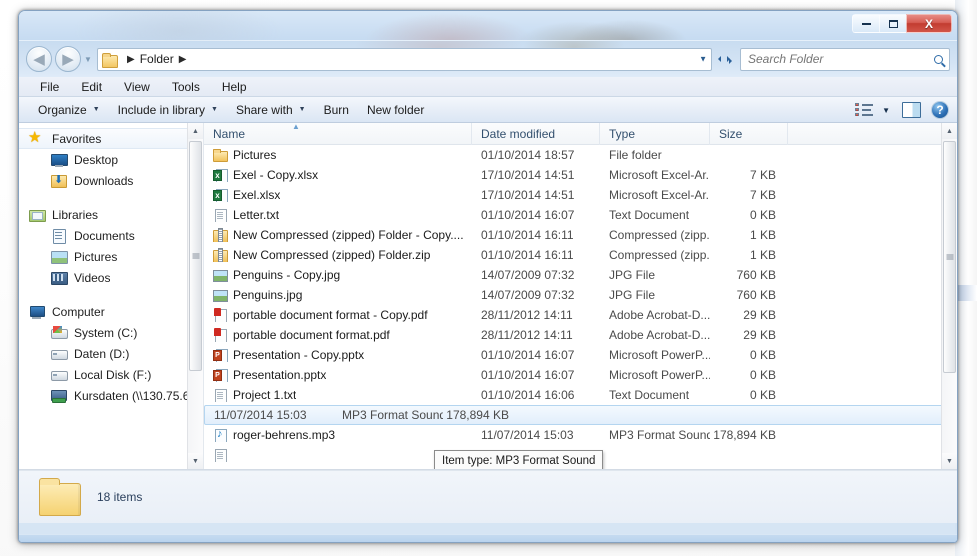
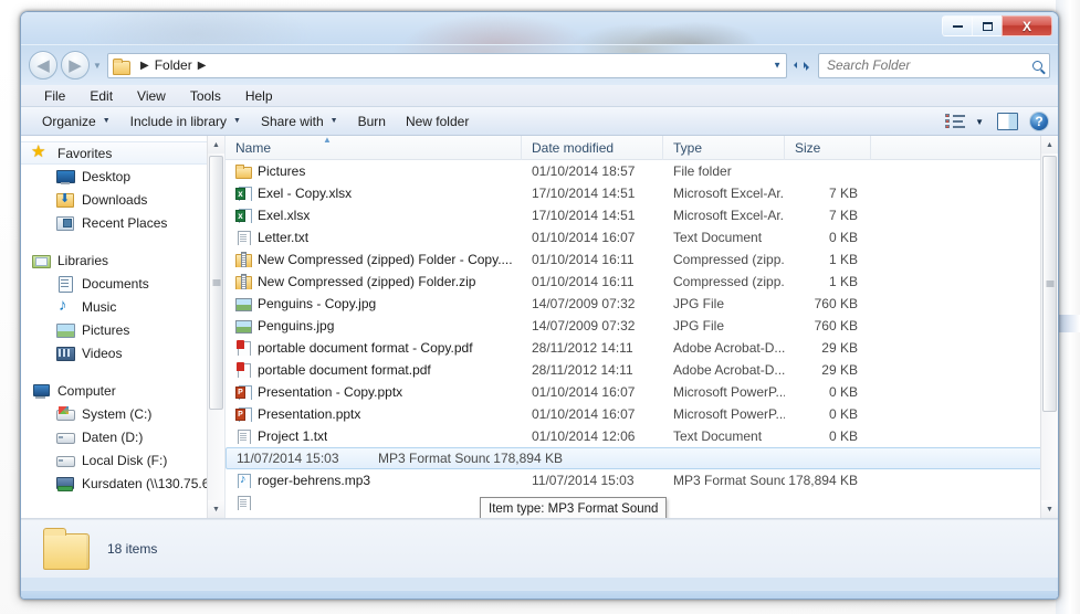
  X
  ◀
  ▶
  ▼
  ▶
  Folder
  ▶
  ▼
  Search Folder
  File
  Edit
  View
  Tools
  Help
  Organize
  Include in library
  Share with
  Burn
  New folder
  ▼
  ?
  Favorites
  Desktop
  Downloads
+ Recent Places
  Libraries
  Documents
+ Music
  Pictures
  Videos
  Computer
  System (C:)
  Daten (D:)
  Local Disk (F:)
  Kursdaten (\\130.75.
  ▲
  Name
  Date modified
  Type
  Size
  Pictures
  01/10/2014 18:57
  File folder
  Exel - Copy.xlsx
  17/10/2014 14:51
  Microsoft Excel-Ar.
  7 KB
  Exel.xlsx
  17/10/2014 14:51
  Microsoft Excel-Ar.
  7 KB
  Letter.txt
  01/10/2014 16:07
  Text Document
  0 KB
  New Compressed (zipped) Folder - Copy....
  01/10/2014 16:11
  Compressed (zipp.
  1 KB
  New Compressed (zipped) Folder.zip
  01/10/2014 16:11
  Compressed (zipp.
  1 KB
  Penguins - Copy.jpg
  14/07/2009 07:32
  JPG File
  760 KB
  Penguins.jpg
  14/07/2009 07:32
  JPG File
  760 KB
  portable document format - Copy.pdf
  28/11/2012 14:11
  Adobe Acrobat-D...
  29 KB
  portable document format.pdf
  28/11/2012 14:11
  Adobe Acrobat-D...
  29 KB
  Presentation - Copy.pptx
  01/10/2014 16:07
  Microsoft PowerP...
  0 KB
  Presentation.pptx
  01/10/2014 16:07
  Microsoft PowerP...
  0 KB
  Project 1.txt
- 01/10/2014 16:06
+ 01/10/2014 12:06
  Text Document
  0 KB
  11/07/2014 15:03
  MP3 Format Sound
  178,894 KB
  roger-behrens.mp3
  11/07/2014 15:03
  MP3 Format Sound
  178,894 KB
  Item type: MP3 Format Sound
  18 items
